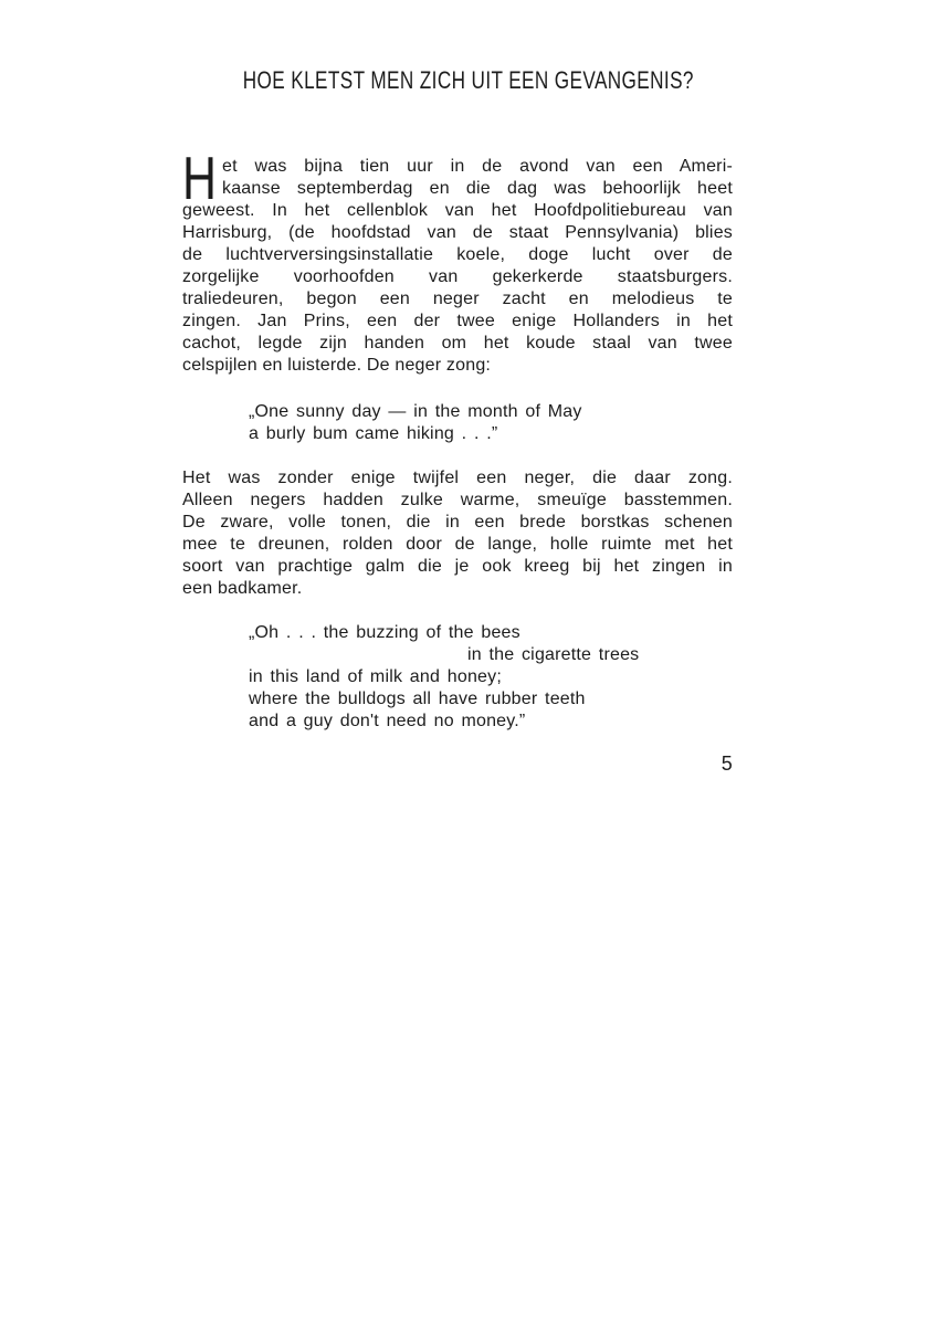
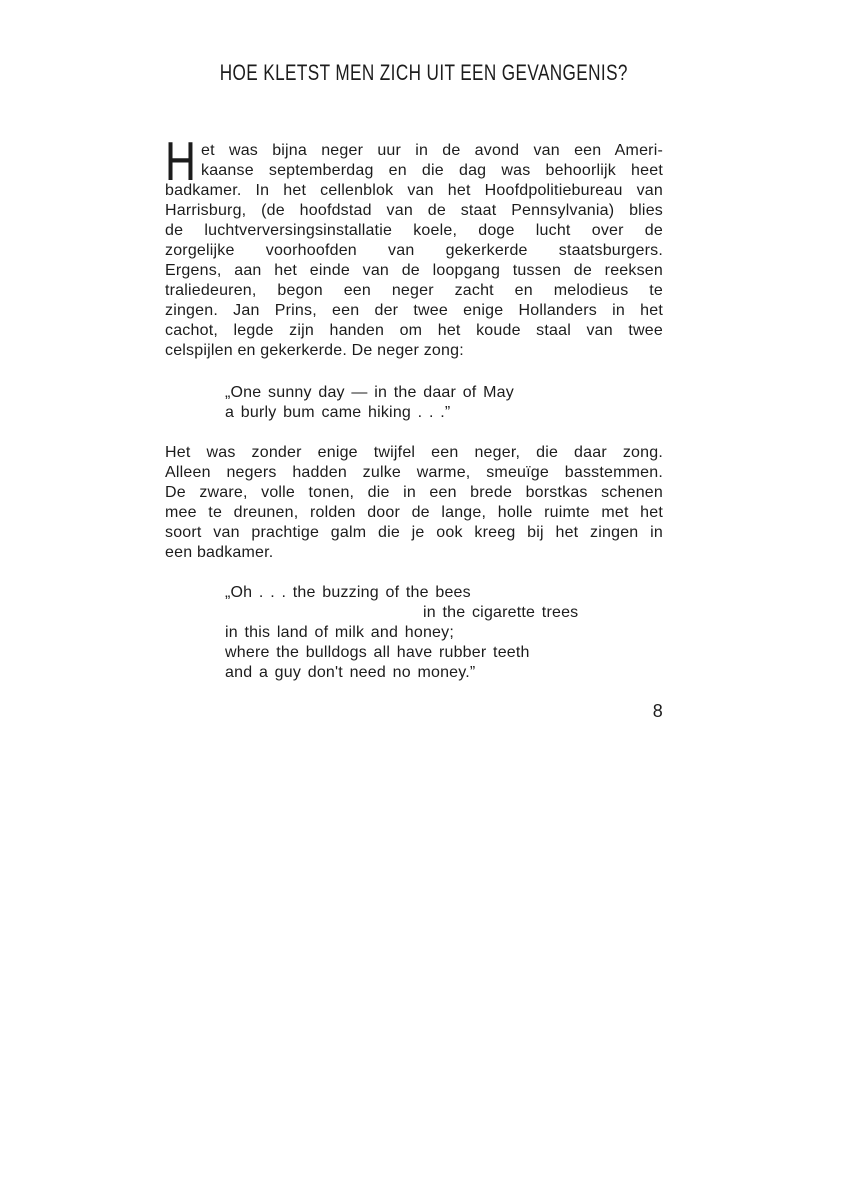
  HOE KLETST MEN ZICH UIT EEN GEVANGENIS?
  H
- et was bijna tien uur in de avond van een Ameri-
+ et was bijna neger uur in de avond van een Ameri-
  kaanse septemberdag en die dag was behoorlijk heet
- geweest. In het cellenblok van het Hoofdpolitiebureau van
+ badkamer. In het cellenblok van het Hoofdpolitiebureau van
  Harrisburg, (de hoofdstad van de staat Pennsylvania) blies
  de luchtverversingsinstallatie koele, doge lucht over de
  zorgelijke voorhoofden van gekerkerde staatsburgers.
+ Ergens, aan het einde van de loopgang tussen de reeksen
  traliedeuren, begon een neger zacht en melodieus te
  zingen. Jan Prins, een der twee enige Hollanders in het
  cachot, legde zijn handen om het koude staal van twee
- celspijlen en luisterde. De neger zong:
+ celspijlen en gekerkerde. De neger zong:
- „One sunny day — in the month of May
+ „One sunny day — in the daar of May
  a burly bum came hiking . . .”
  Het was zonder enige twijfel een neger, die daar zong.
  Alleen negers hadden zulke warme, smeuïge basstemmen.
  De zware, volle tonen, die in een brede borstkas schenen
  mee te dreunen, rolden door de lange, holle ruimte met het
  soort van prachtige galm die je ook kreeg bij het zingen in
  een badkamer.
  „Oh . . . the buzzing of the bees
  in the cigarette trees
  in this land of milk and honey;
  where the bulldogs all have rubber teeth
  and a guy don't need no money.”
- 5
+ 8
